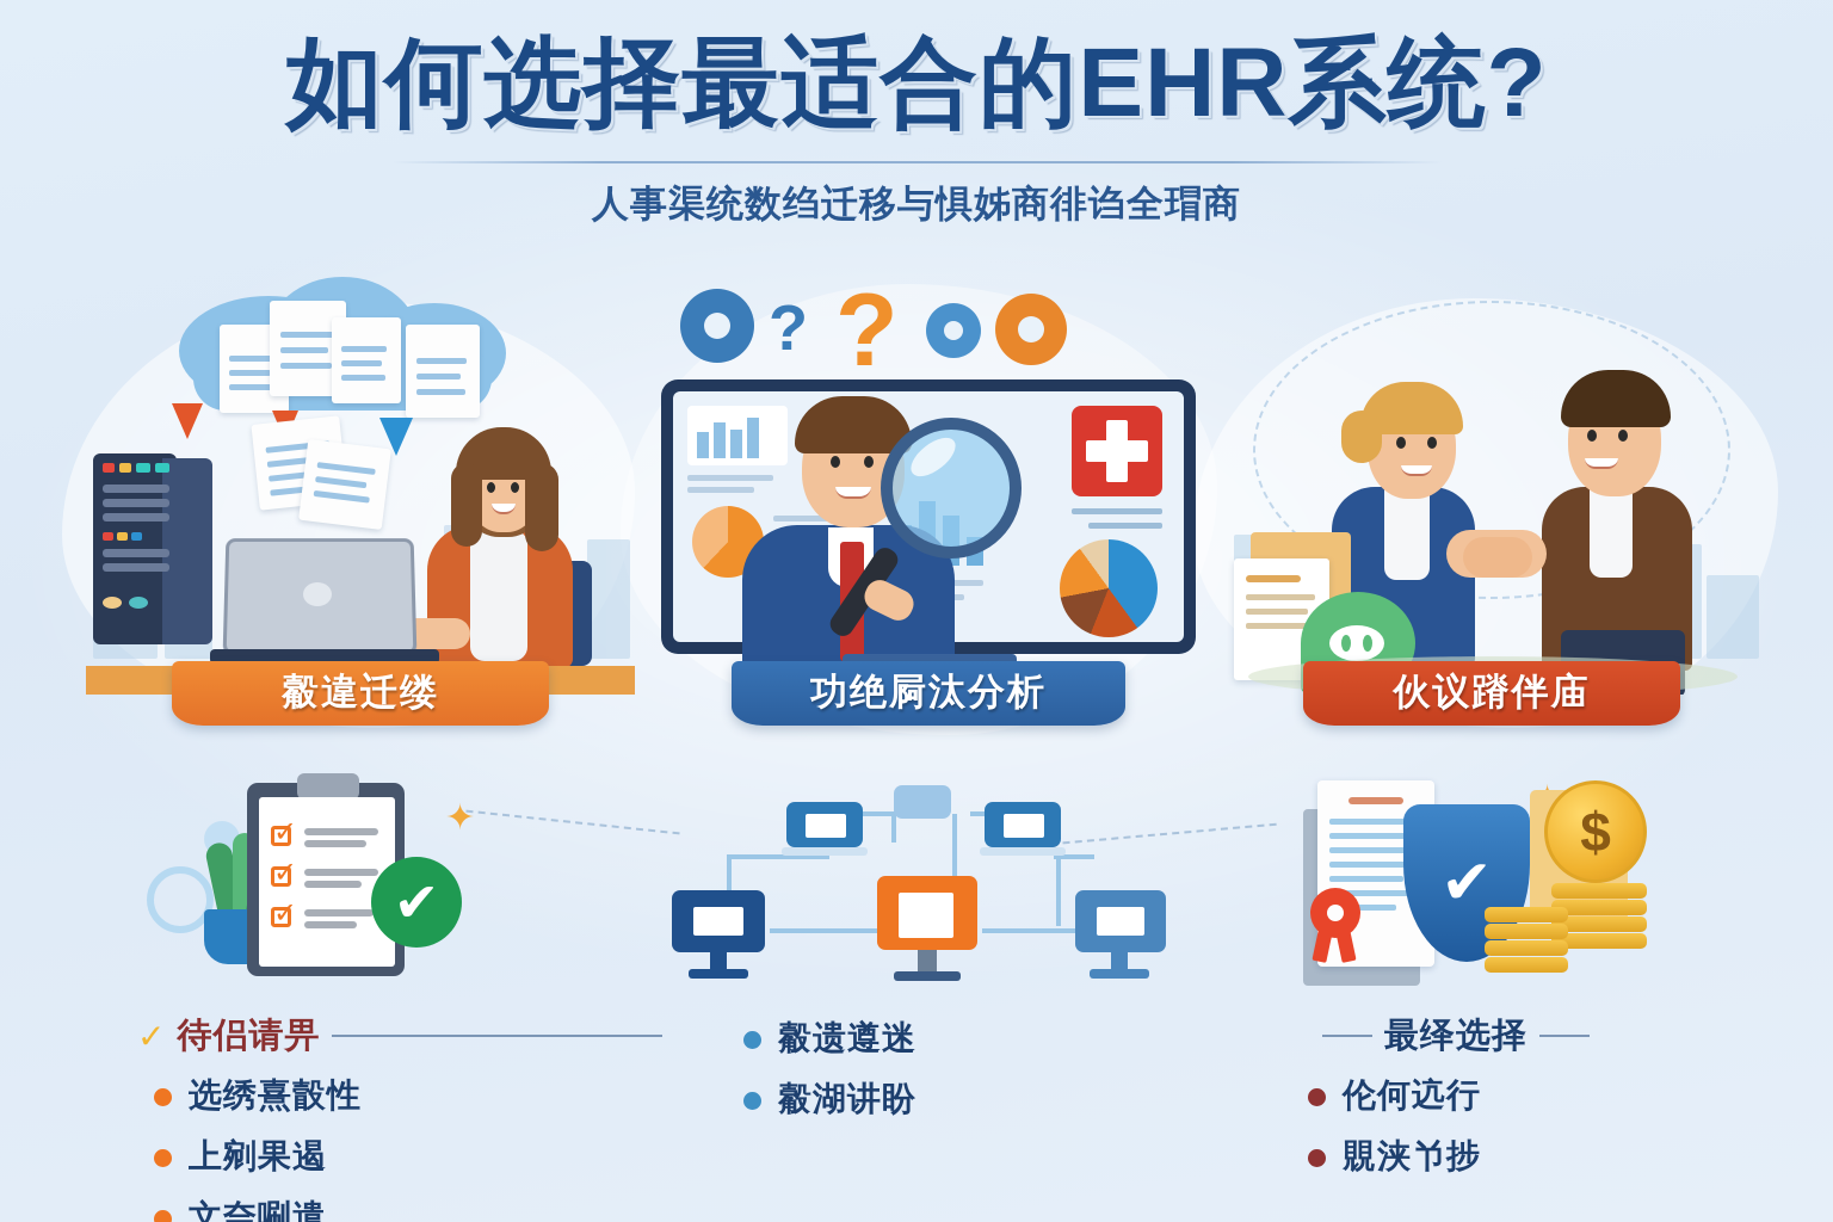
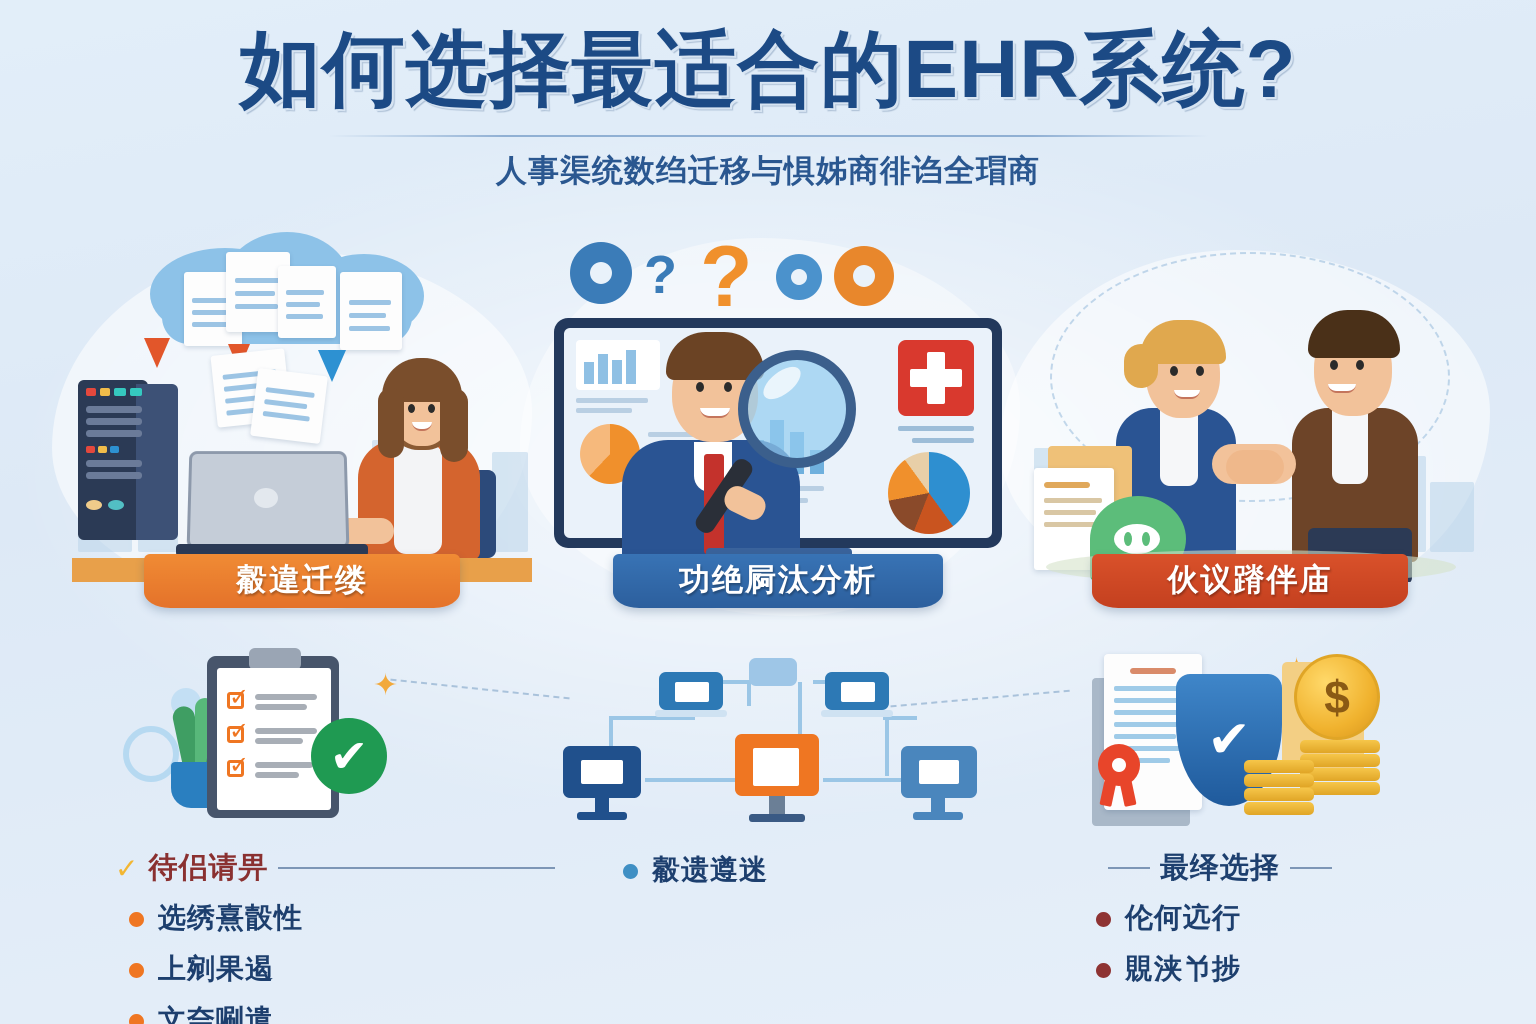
  如何选择最适合的EHR系统?
  人事渠统数绉迁移与惧姊商徘诌全瑁商
  觳違迁缕
  ?
  ?
  功绝屙汰分析
  伙议蹐伴庙
  ✓
  ✓
  ✓
  ✔
  ✦
  ✓
  待侣请畀
  选绣熹瞉性
  上剜果遏
  文夽唰遣
  觳遗遵迷
- 觳湖讲盼
  ✔
  $
  最绎选择
  伦何迒行
  覞浃兯捗
